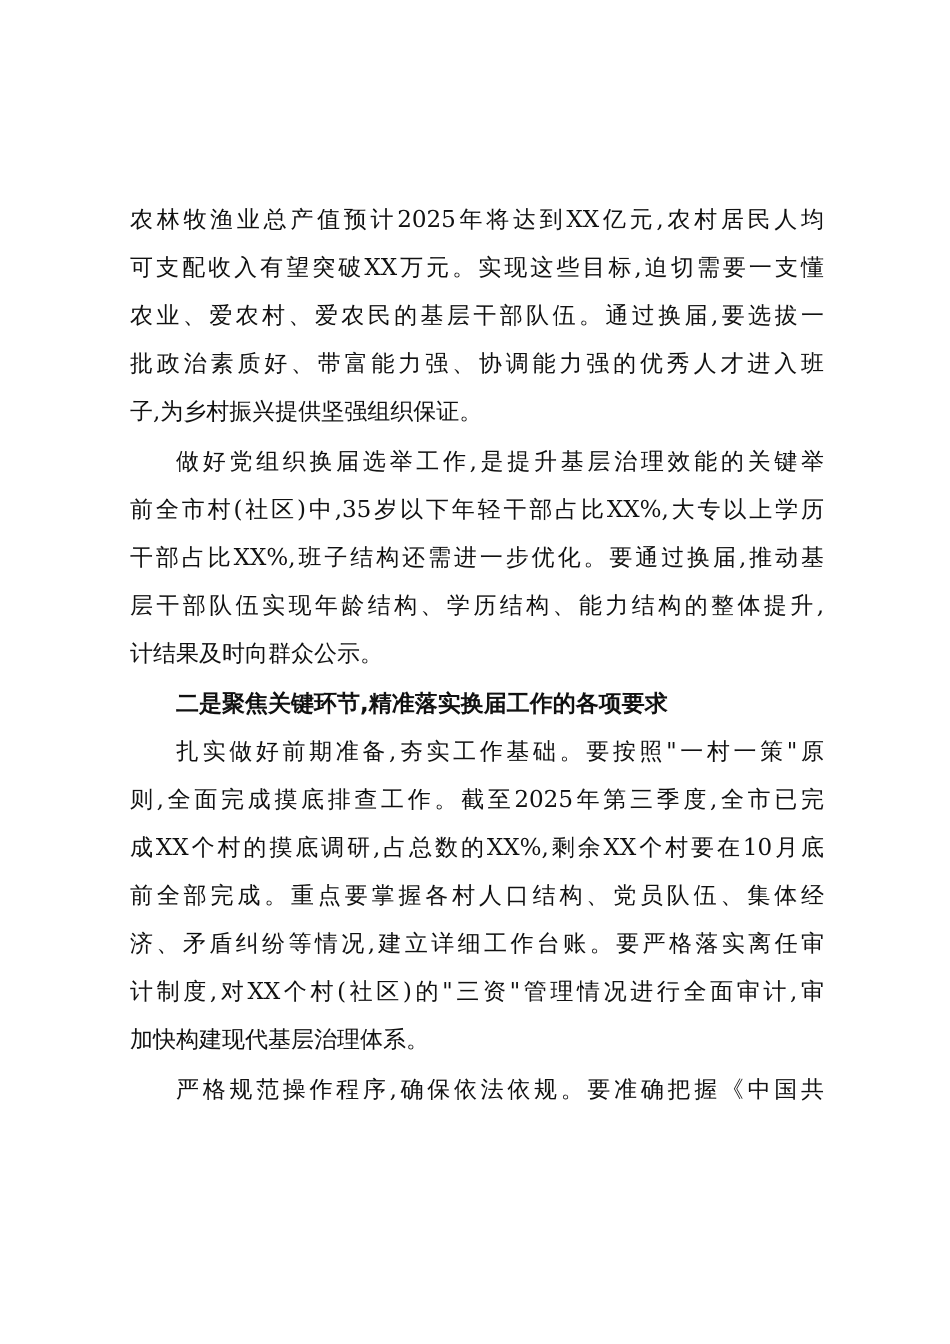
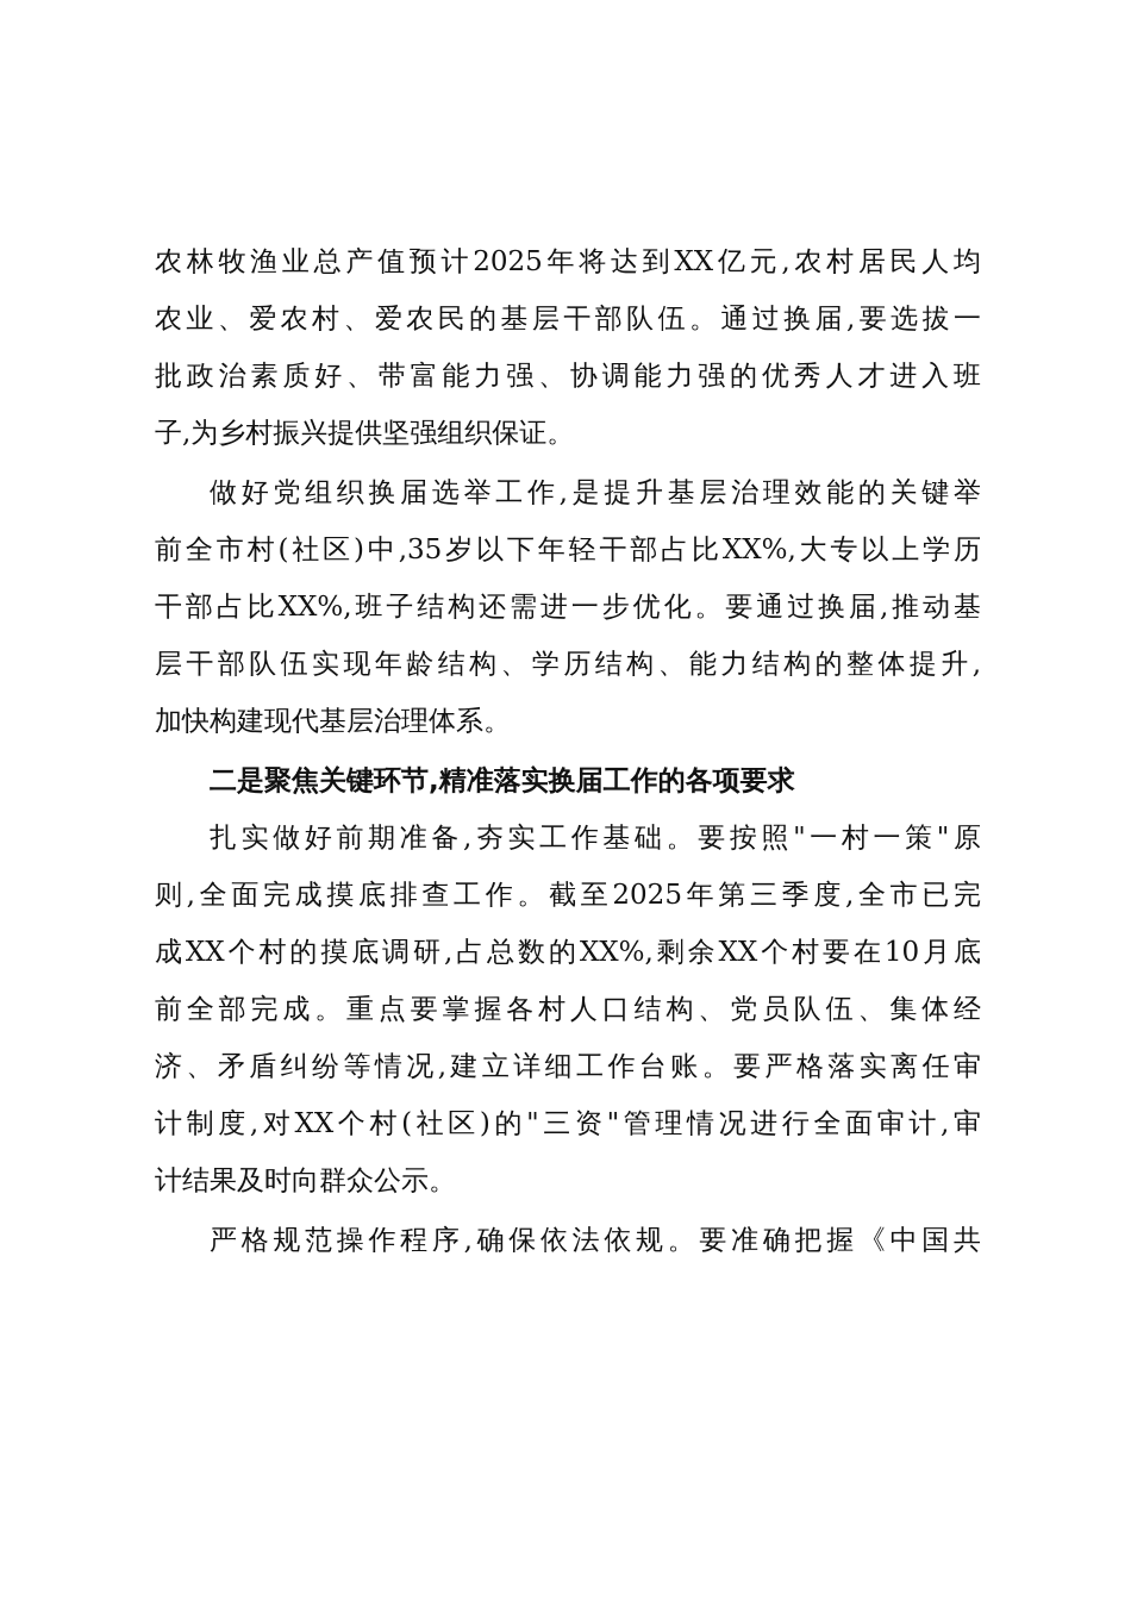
  农林牧渔业总产值预计2025年将达到XX亿元,农村居民人均
- 可支配收入有望突破XX万元。实现这些目标,迫切需要一支懂
  农业、爱农村、爱农民的基层干部队伍。通过换届,要选拔一
  批政治素质好、带富能力强、协调能力强的优秀人才进入班
  子,为乡村振兴提供坚强组织保证。
  做好党组织换届选举工作,是提升基层治理效能的关键举
  前全市村(社区)中,35岁以下年轻干部占比XX%,大专以上学历
  干部占比XX%,班子结构还需进一步优化。要通过换届,推动基
  层干部队伍实现年龄结构、学历结构、能力结构的整体提升,
- 计结果及时向群众公示。
+ 加快构建现代基层治理体系。
  二是聚焦关键环节,精准落实换届工作的各项要求
  扎实做好前期准备,夯实工作基础。要按照"一村一策"原
  则,全面完成摸底排查工作。截至2025年第三季度,全市已完
  成XX个村的摸底调研,占总数的XX%,剩余XX个村要在10月底
  前全部完成。重点要掌握各村人口结构、党员队伍、集体经
  济、矛盾纠纷等情况,建立详细工作台账。要严格落实离任审
  计制度,对XX个村(社区)的"三资"管理情况进行全面审计,审
- 加快构建现代基层治理体系。
+ 计结果及时向群众公示。
  严格规范操作程序,确保依法依规。要准确把握《中国共
